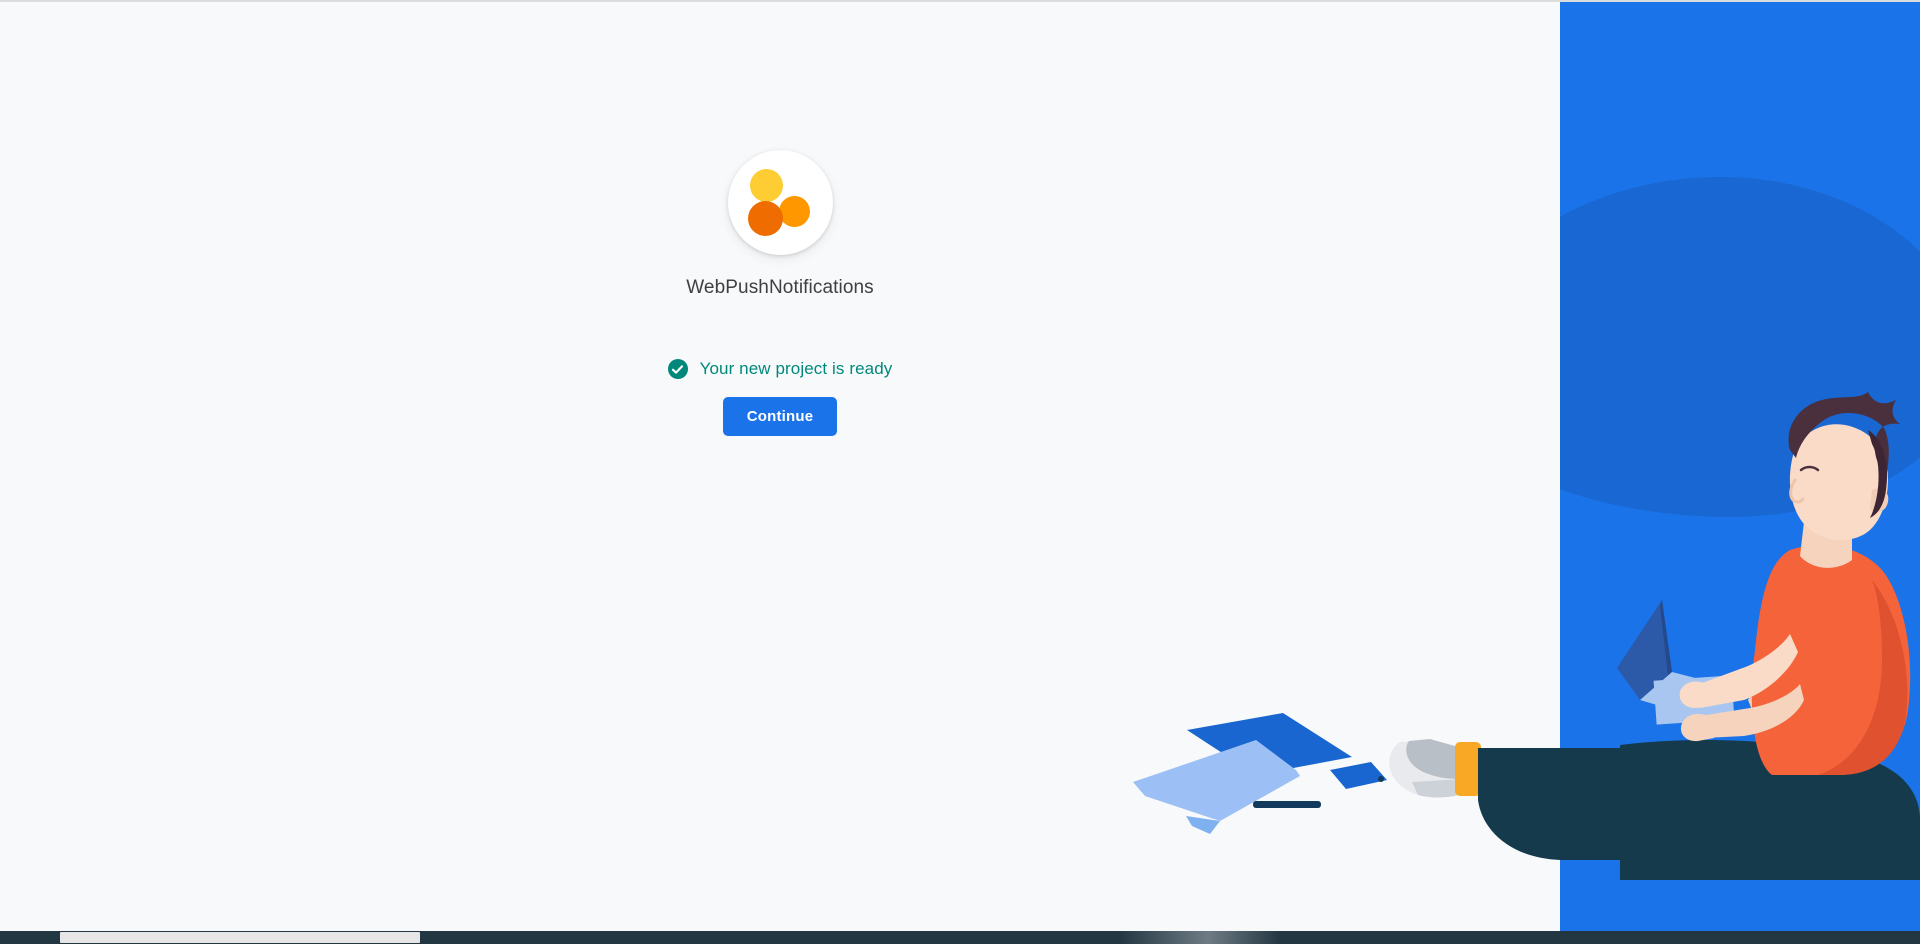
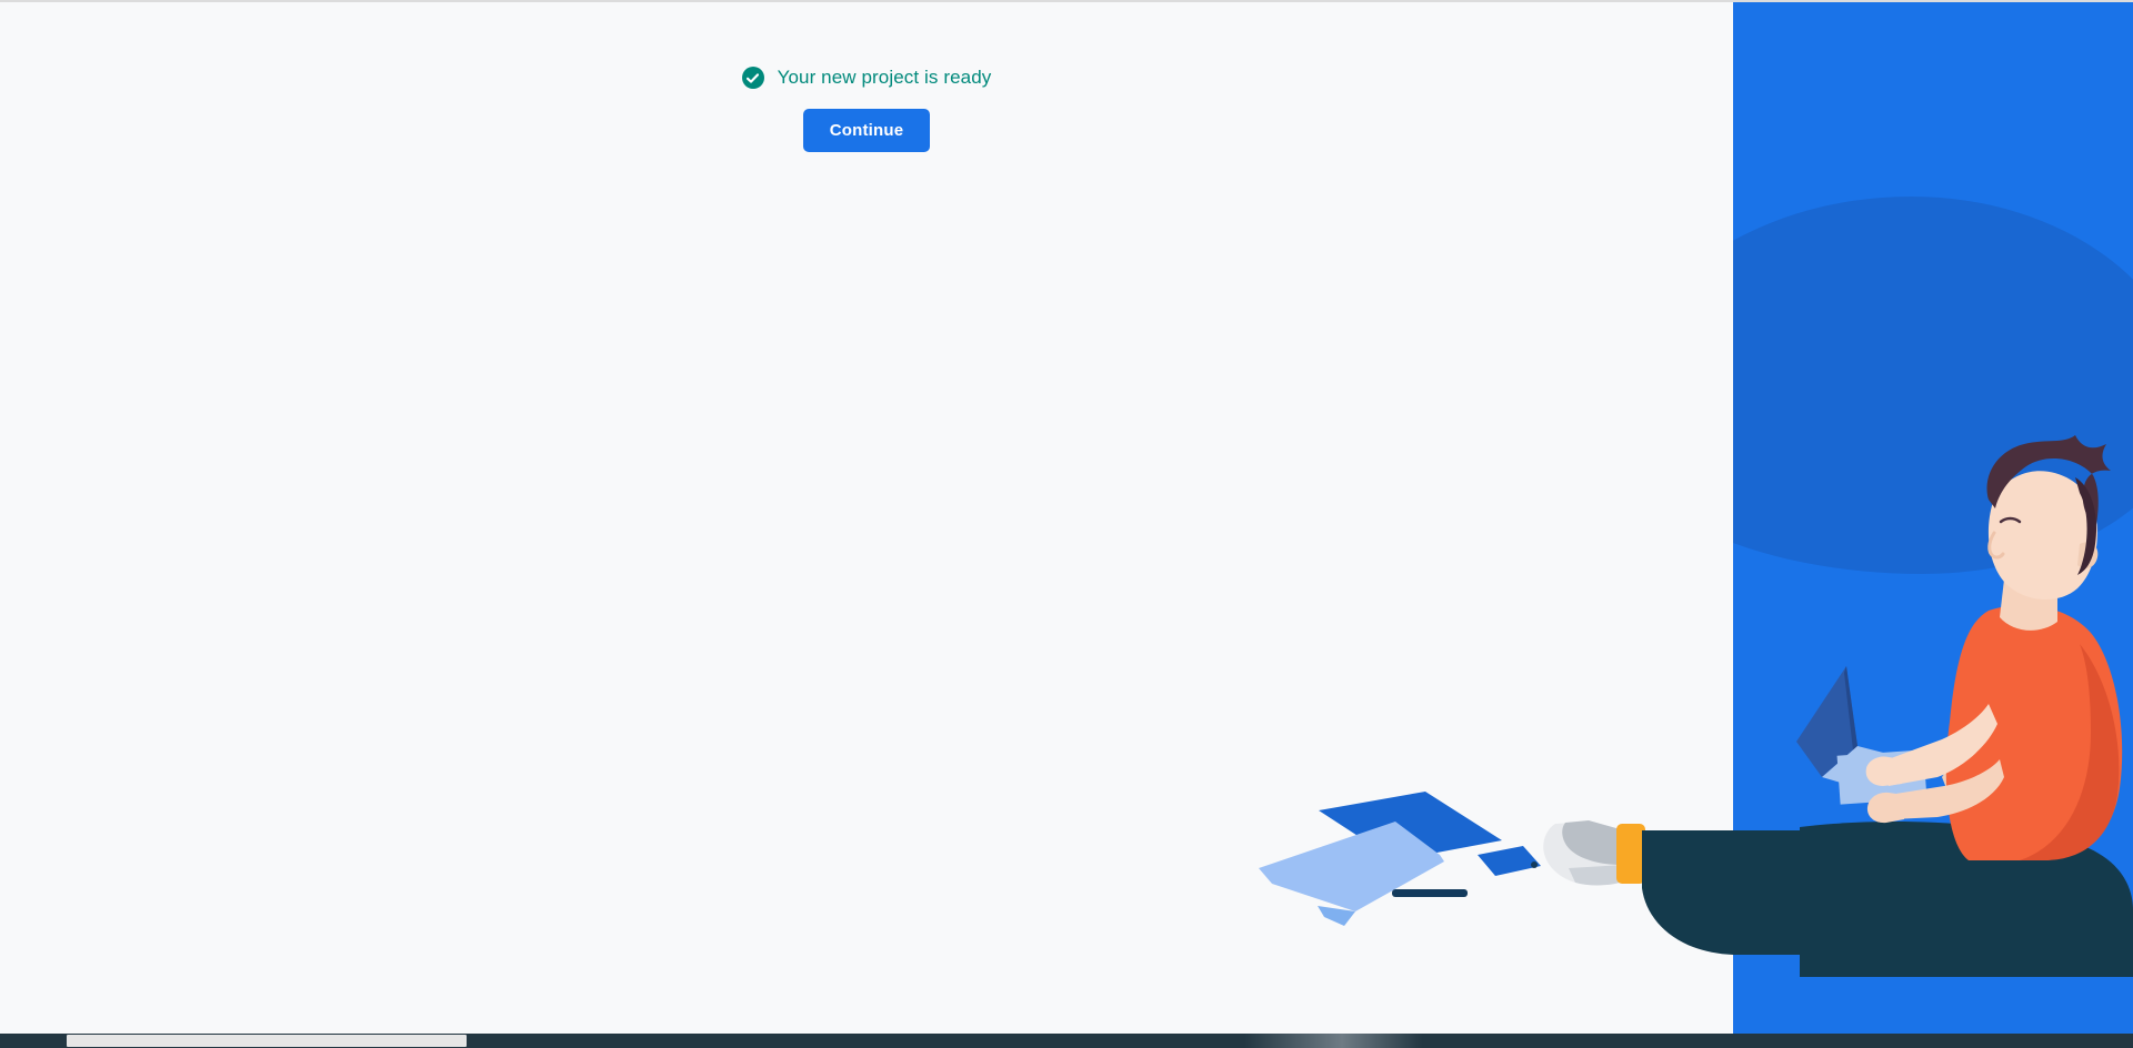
- WebPushNotifications
  Your new project is ready
  Continue
